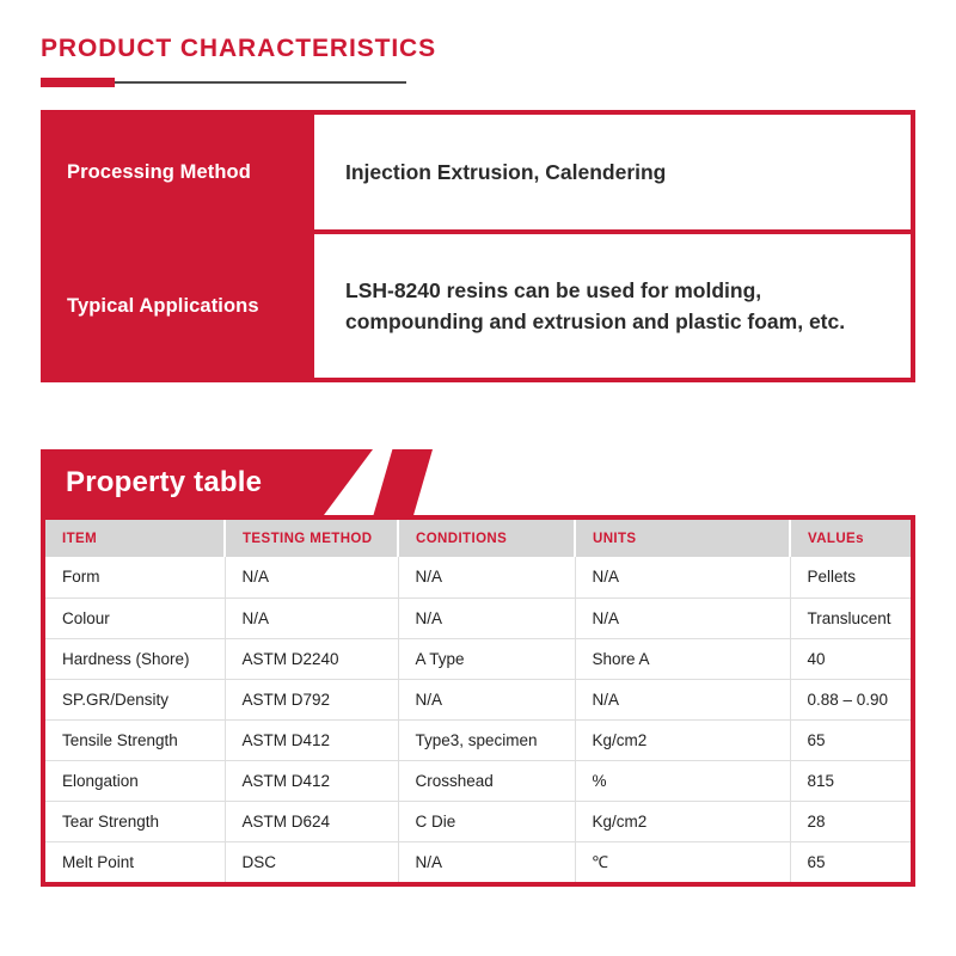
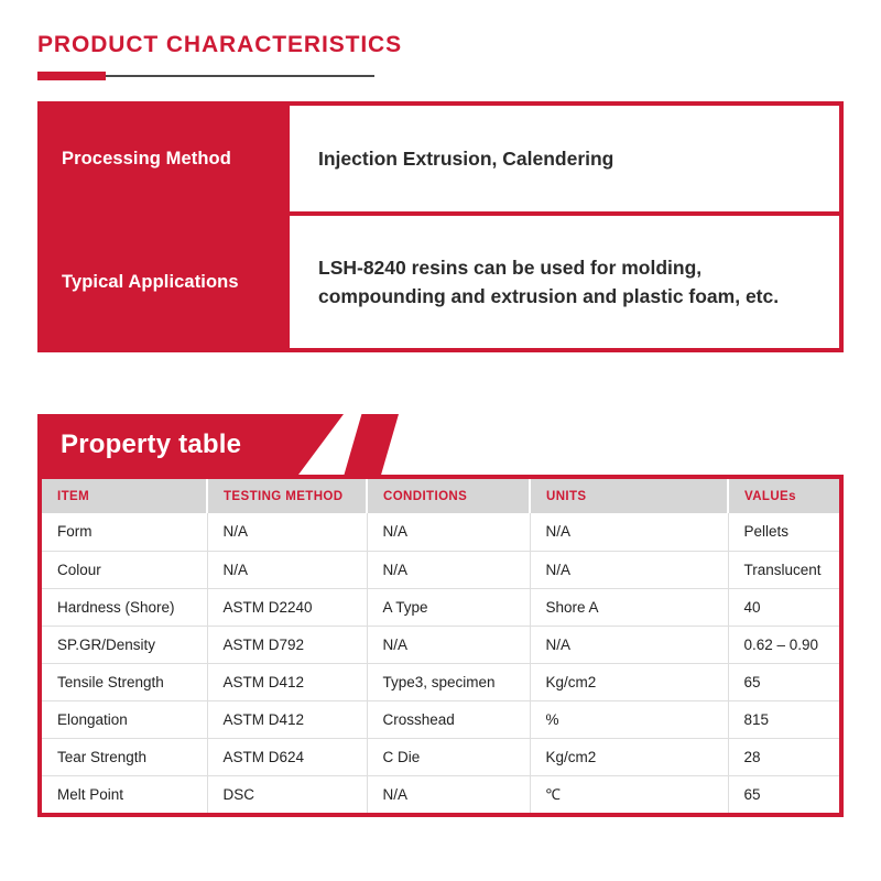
  PRODUCT CHARACTERISTICS
  Processing Method
  Injection Extrusion, Calendering
  Typical Applications
  LSH-8240 resins can be used for molding, compounding and extrusion and plastic foam, etc.
  Property table
  ITEM	TESTING METHOD	CONDITIONS	UNITS	VALUEs
  Form	N/A	N/A	N/A	Pellets
  Colour	N/A	N/A	N/A	Translucent
  Hardness (Shore)	ASTM D2240	A Type	Shore A	40
- SP.GR/Density	ASTM D792	N/A	N/A	0.88 – 0.90
+ SP.GR/Density	ASTM D792	N/A	N/A	0.62 – 0.90
  Tensile Strength	ASTM D412	Type3, specimen	Kg/cm2	65
  Elongation	ASTM D412	Crosshead	%	815
  Tear Strength	ASTM D624	C Die	Kg/cm2	28
  Melt Point	DSC	N/A	℃	65
